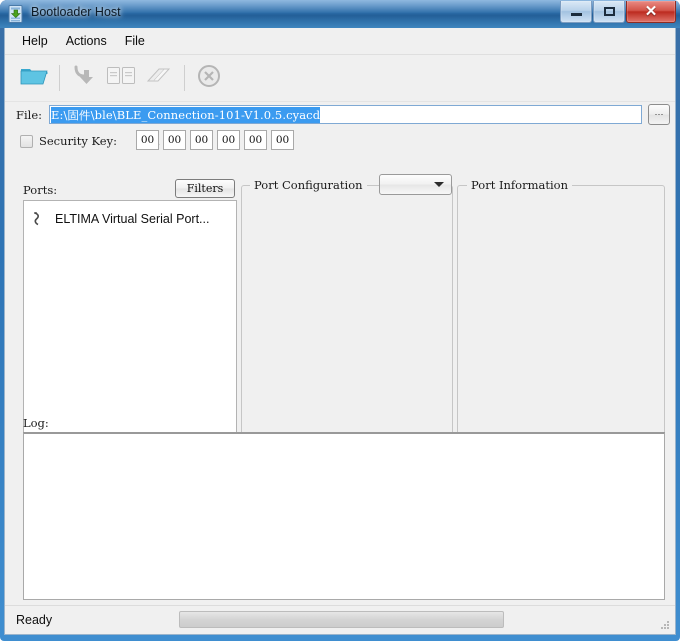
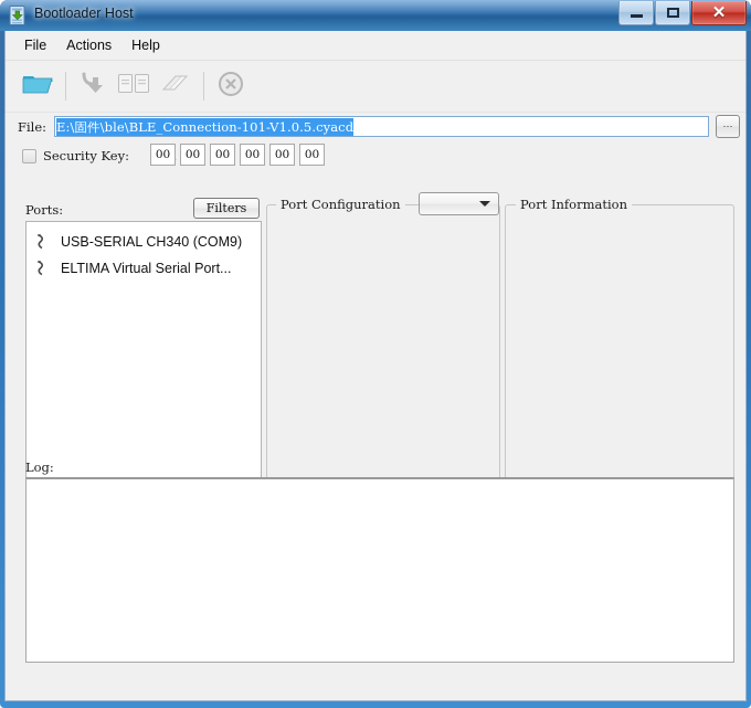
  Bootloader Host
  ✕
- Help
+ File
  Actions
- File
+ Help
  File:
  E:\固件\ble\BLE_Connection-101-V1.0.5.cyacd
  ⋯
  Security Key:
  00
  00
  00
  00
  00
  00
  Ports:
  Filters
+ USB-SERIAL CH340 (COM9)
  ELTIMA Virtual Serial Port...
  Port Configuration
  Port Information
  Log:
- Ready
